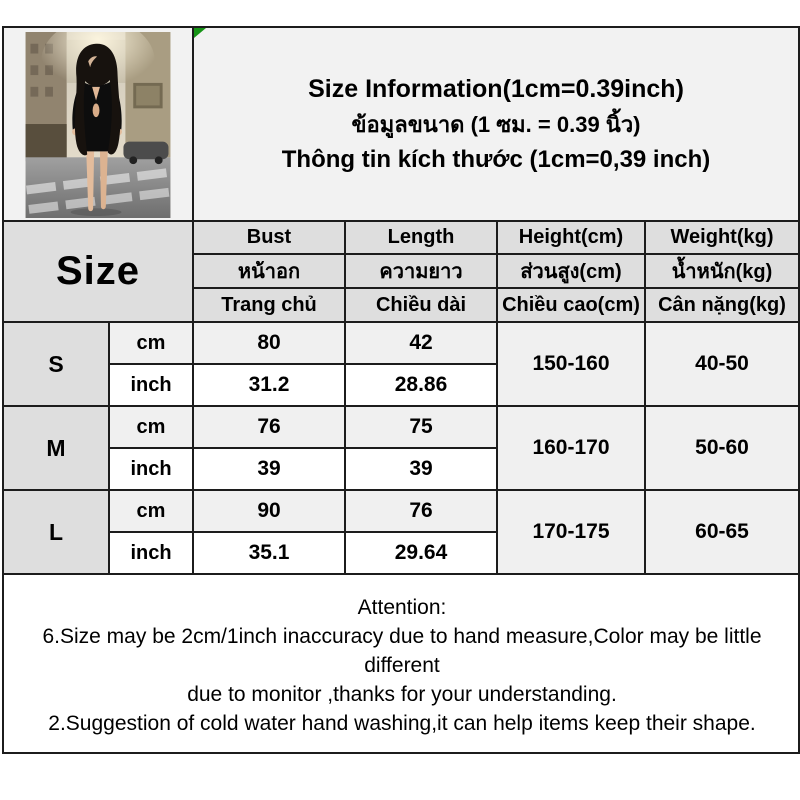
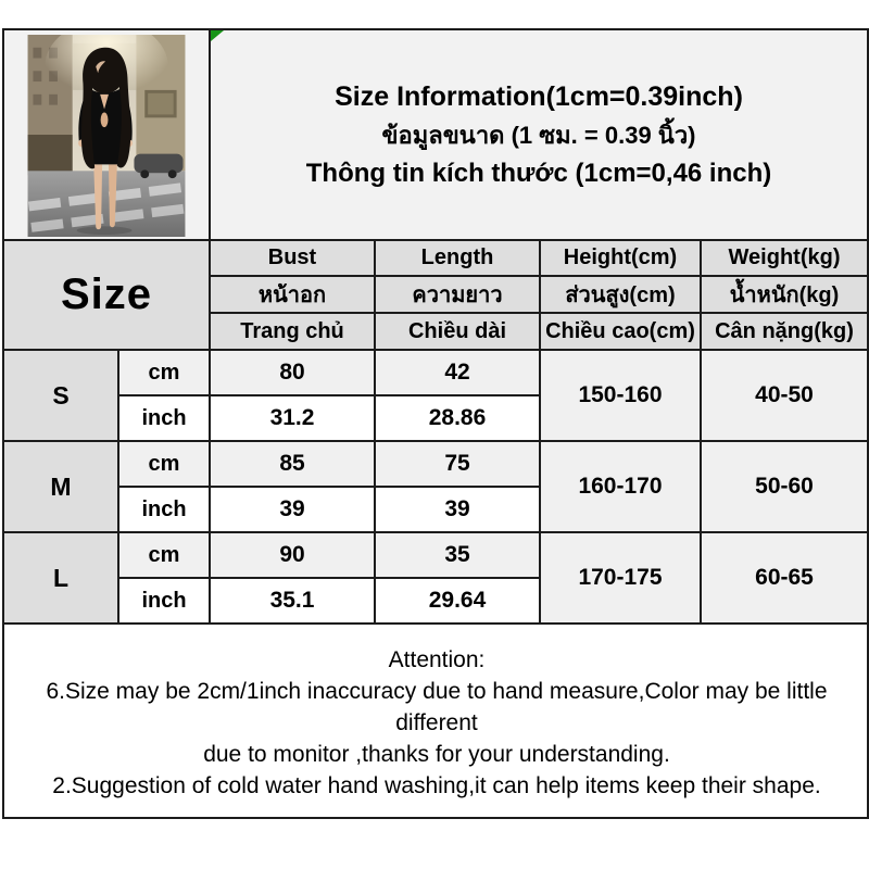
- 	Size Information(1cm=0.39inch) ข้อมูลขนาด (1 ซม. = 0.39 นิ้ว) Thông tin kích thước (1cm=0,39 inch)
+ 	Size Information(1cm=0.39inch) ข้อมูลขนาด (1 ซม. = 0.39 นิ้ว) Thông tin kích thước (1cm=0,46 inch)
  Size	Bust	Length	Height(cm)	Weight(kg)
  หน้าอก	ความยาว	ส่วนสูง(cm)	น้ำหนัก(kg)
  Trang chủ	Chiều dài	Chiều cao(cm)	Cân nặng(kg)
  S	cm	80	42	150-160	40-50
  inch	31.2	28.86
- M	cm	76	75	160-170	50-60
+ M	cm	85	75	160-170	50-60
  inch	39	39
- L	cm	90	76	170-175	60-65
+ L	cm	90	35	170-175	60-65
  inch	35.1	29.64
  Attention: 6.Size may be 2cm/1inch inaccuracy due to hand measure,Color may be little different due to monitor ,thanks for your understanding. 2.Suggestion of cold water hand washing,it can help items keep their shape.
